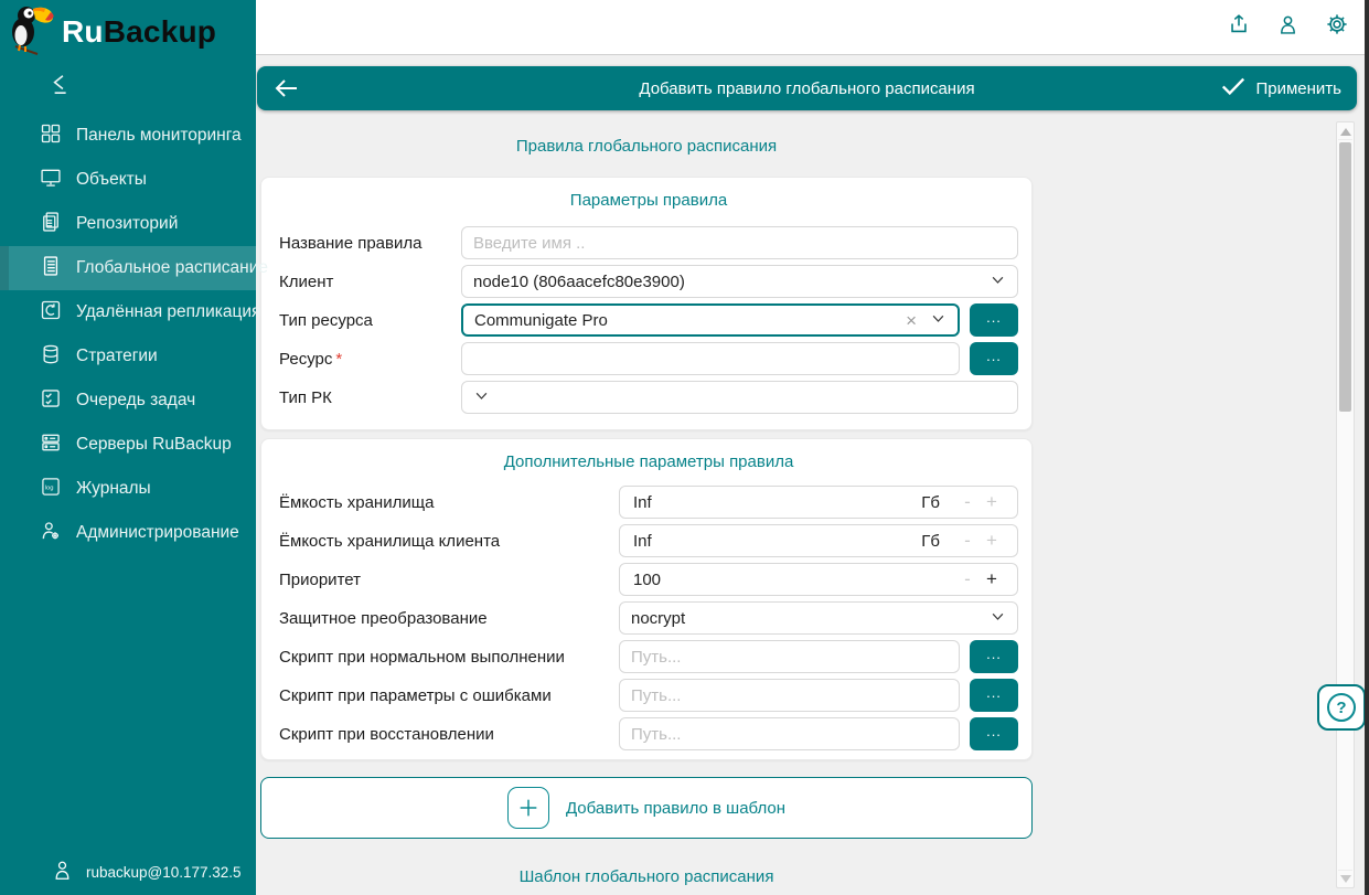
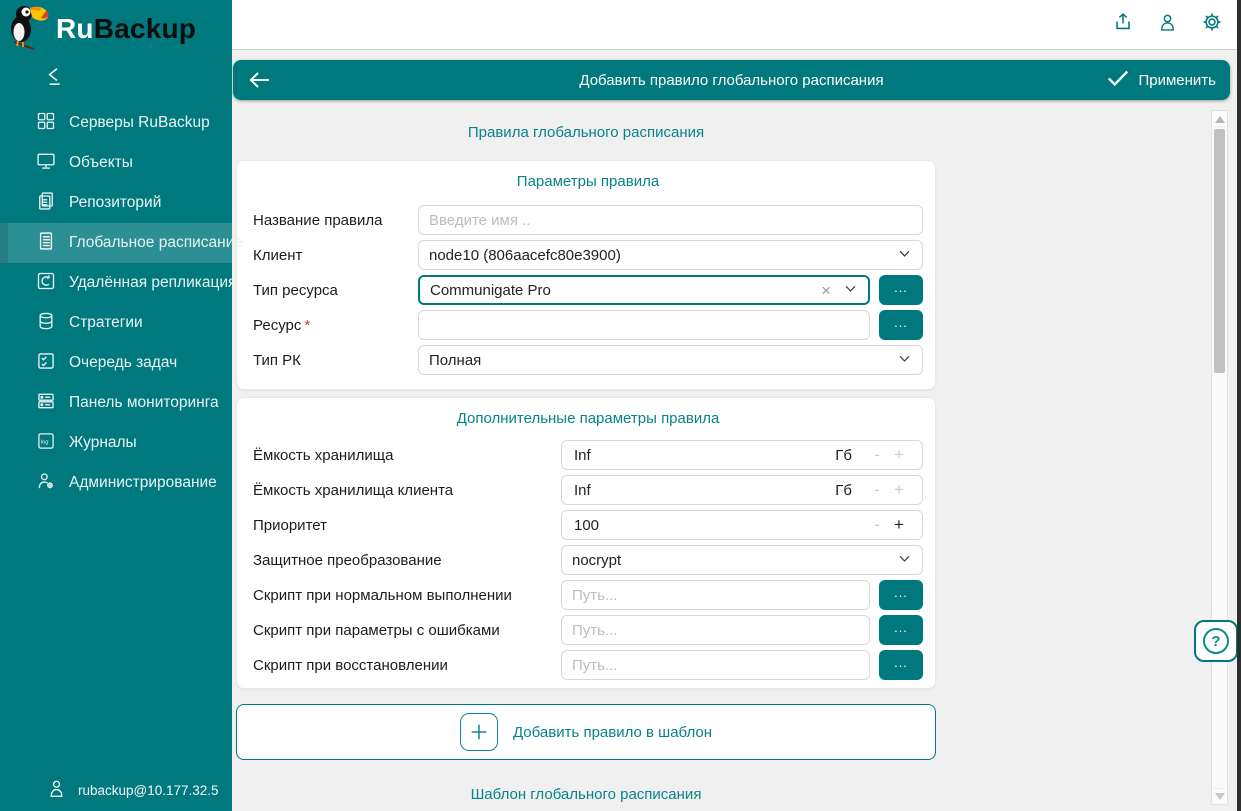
  RuBackup
- Панель мониторинга
+ Серверы RuBackup
  Объекты
  Репозиторий
  Глобальное расписание
  Удалённая репликация
  Стратегии
  Очередь задач
- Серверы RuBackup
+ Панель мониторинга
  Журналы
  Администрирование
  rubackup@10.177.32.5
  Добавить правило глобального расписания
  Применить
  Правила глобального расписания
  Параметры правила
  Название правила
  Введите имя ..
  Клиент
  node10 (806aacefc80e3900)
  Тип ресурса
  Communigate Pro
  ×
  ...
  Ресурс *
  ...
  Тип РК
+ Полная
  Дополнительные параметры правила
  Ёмкость хранилища
  Inf
  Гб
  -
  +
  Ёмкость хранилища клиента
  Inf
  Гб
  -
  +
  Приоритет
  100
  -
  +
  Защитное преобразование
  nocrypt
  Скрипт при нормальном выполнении
  Путь...
  ...
  Скрипт при параметры с ошибками
  Путь...
  ...
  Скрипт при восстановлении
  Путь...
  ...
  Добавить правило в шаблон
  Шаблон глобального расписания
  ?
